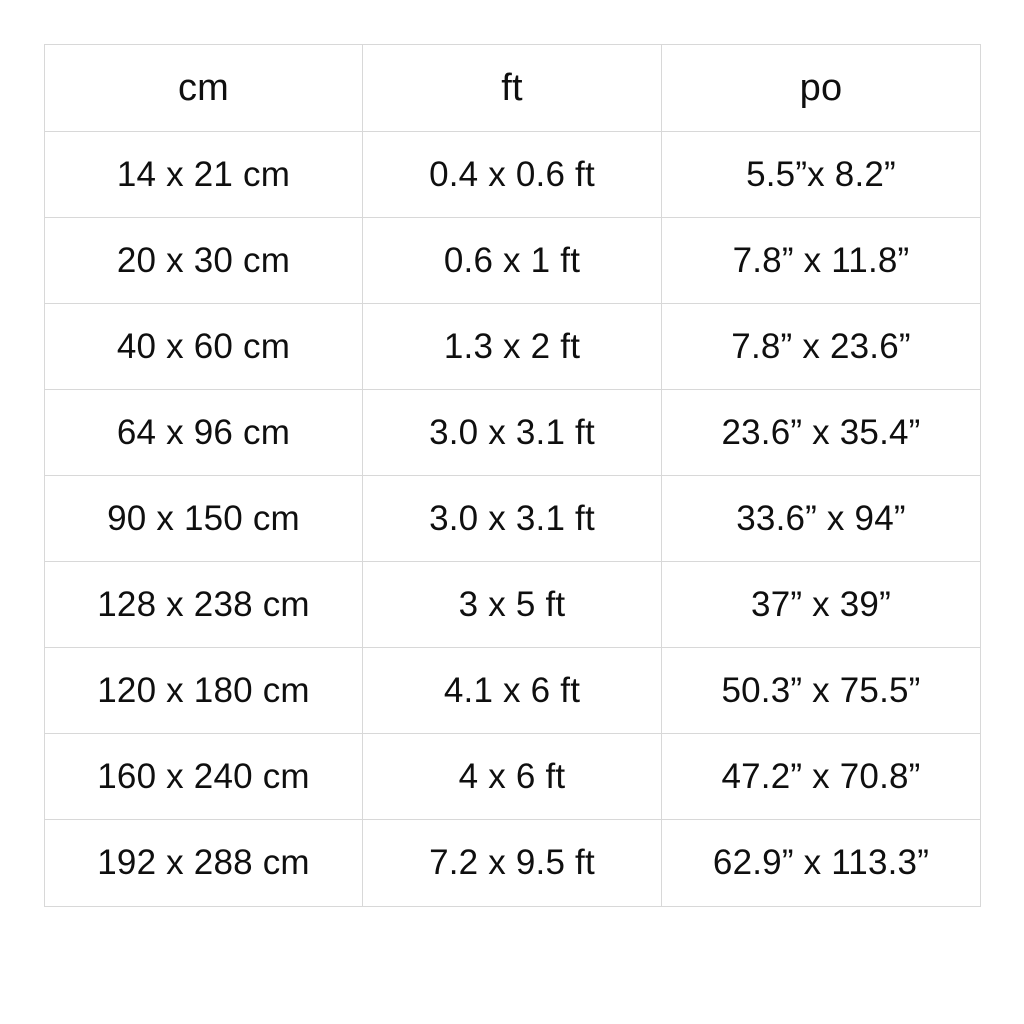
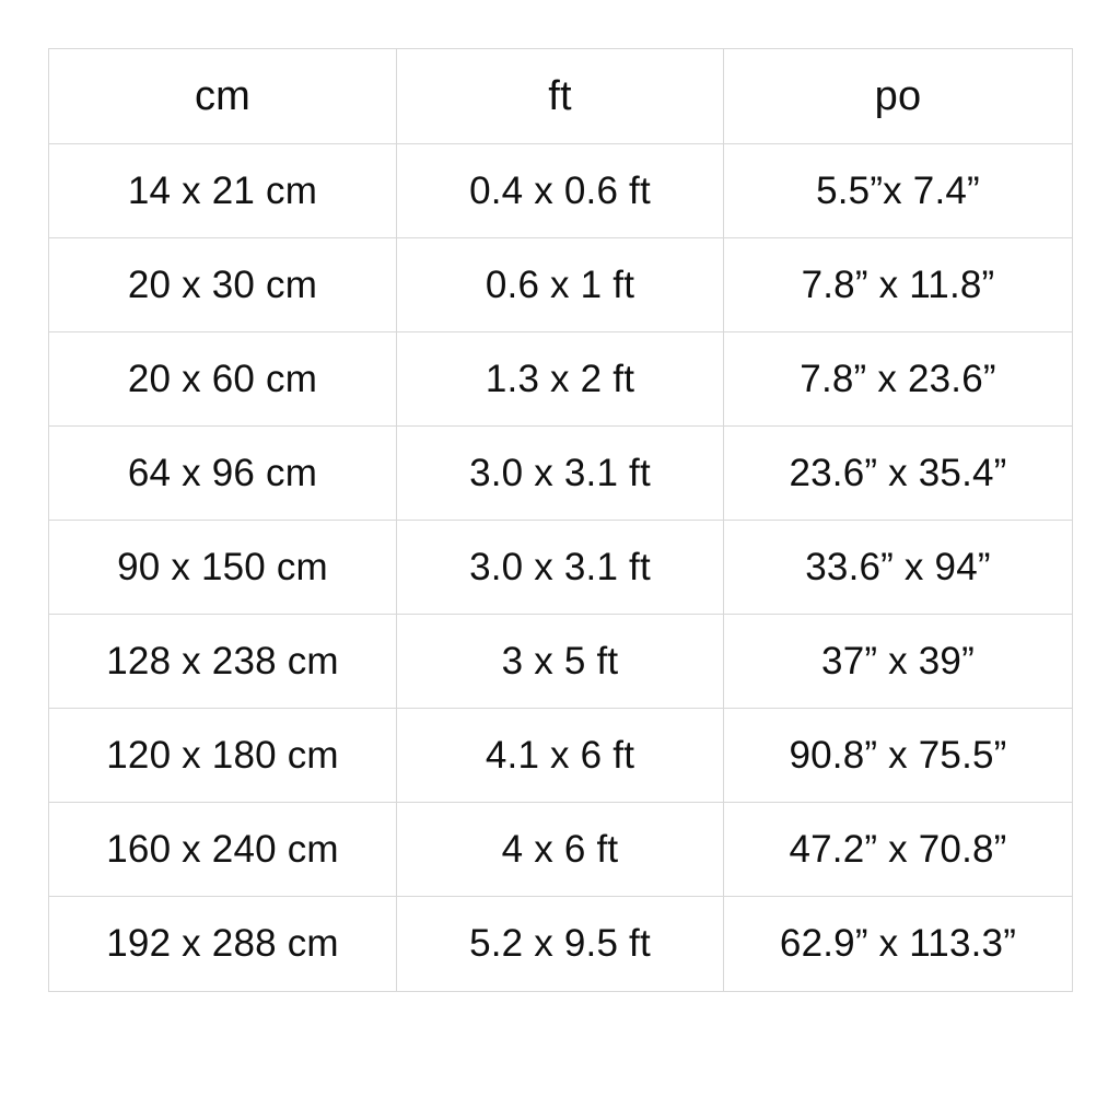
  cm	ft	po
- 14 x 21 cm	0.4 x 0.6 ft	5.5”x 8.2”
+ 14 x 21 cm	0.4 x 0.6 ft	5.5”x 7.4”
  20 x 30 cm	0.6 x 1 ft	7.8” x 11.8”
- 40 x 60 cm	1.3 x 2 ft	7.8” x 23.6”
+ 20 x 60 cm	1.3 x 2 ft	7.8” x 23.6”
  64 x 96 cm	3.0 x 3.1 ft	23.6” x 35.4”
  90 x 150 cm	3.0 x 3.1 ft	33.6” x 94”
  128 x 238 cm	3 x 5 ft	37” x 39”
- 120 x 180 cm	4.1 x 6 ft	50.3” x 75.5”
+ 120 x 180 cm	4.1 x 6 ft	90.8” x 75.5”
  160 x 240 cm	4 x 6 ft	47.2” x 70.8”
- 192 x 288 cm	7.2 x 9.5 ft	62.9” x 113.3”
+ 192 x 288 cm	5.2 x 9.5 ft	62.9” x 113.3”
